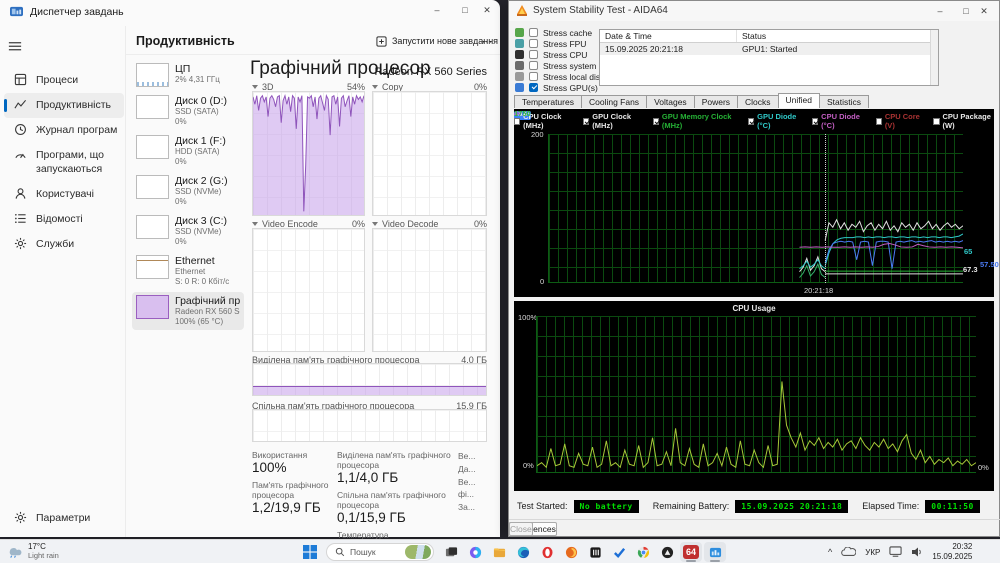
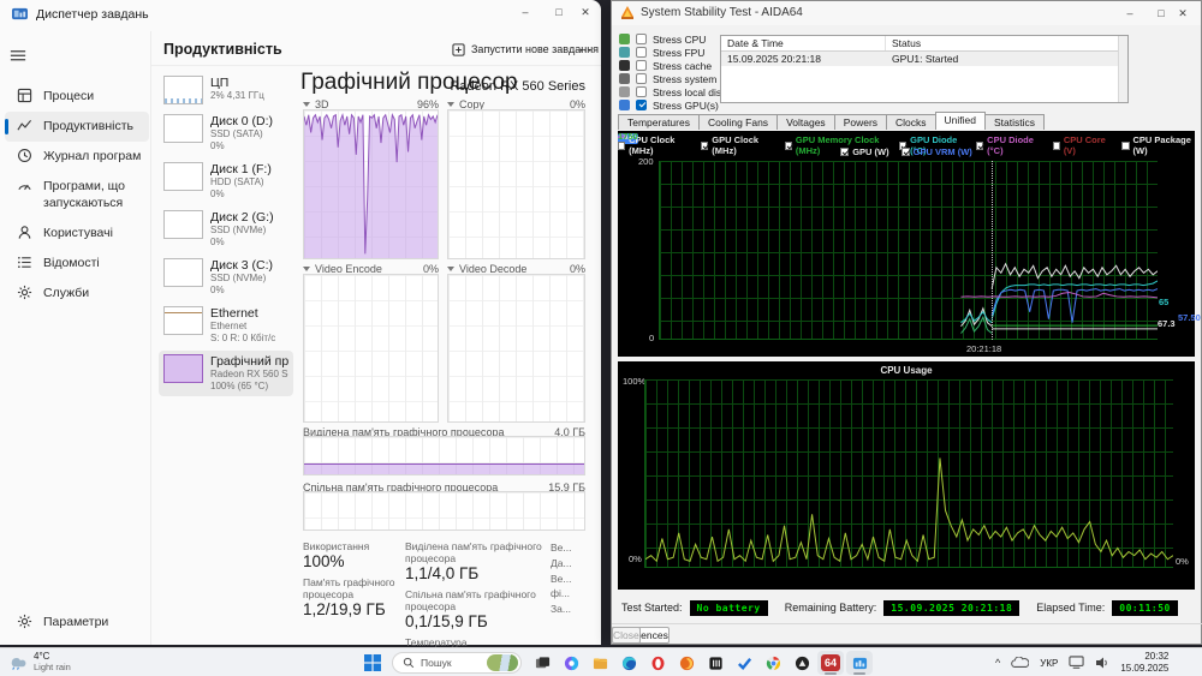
  Диспетчер завдань
  –
  □
  ✕
  Процеси
  Продуктивність
  Журнал програм
  Програми, що запускаються
  Користувачі
  Відомості
  Служби
  Параметри
  Продуктивність
  Запустити нове завдання
  ⋯
  ЦП
  2% 4,31 ГГц
  Диск 0 (D:)
  SSD (SATA)
  0%
  Диск 1 (F:)
  HDD (SATA)
  0%
  Диск 2 (G:)
  SSD (NVMe)
  0%
  Диск 3 (C:)
  SSD (NVMe)
  0%
  Ethernet
  Ethernet
  S: 0 R: 0 Кбіт/с
  Radeon RX 560 S
  100% (65 °C)
  Графічний процесор
  Radeon RX 560 Series
  3D
- 54%
+ 96%
  Copy
  0%
  Video Encode
  0%
  Video Decode
  0%
  Виділена пам'ять графічного процесора
  4,0 ГБ
  Спільна пам'ять графічного процесора
  15,9 ГБ
  Використання
  100%
  Пам'ять графічного процесора
  1,2/19,9 ГБ
  Виділена пам'ять графічного процесора
  1,1/4,0 ГБ
  Спільна пам'ять графічного процесора
  0,1/15,9 ГБ
  Температура
  Ве...
  Да...
  Ве...
  фі...
  За...
  System Stability Test - AIDA64
  –
  □
  ✕
- Stress cache
+ Stress CPU
  Stress FPU
- Stress CPU
+ Stress cache
  Stress local di
  Stress GPU(s)
  Date & Time
  Status
  15.09.2025 20:21:18
  GPU1: Started
  Temperatures
  Cooling Fans
  Voltages
  Powers
  Clocks
  Unified
  Statistics
  CPU Clock (MHz)
  GPU Clock (MHz)
  GPU Memory Clock (MHz)
  GPU Diode (°C)
  CPU Diode (°C)
  CPU Core (V)
  CPU Package (W)
+ GPU (W)
+ GPU VRM (W)
  200
  0
  20:21:18
  65
  67.3
  57.50
  46
  1326
  1750
  CPU Usage
  100%
  0%
  0%
  Test Started:
  No battery
  Remaining Battery:
  15.09.2025 20:21:18
  Elapsed Time:
  00:11:50
  Close
- 17°C
+ 4°C
  Light rain
  Пошук
  64
  ^
  УКР
  20:32
  15.09.2025
